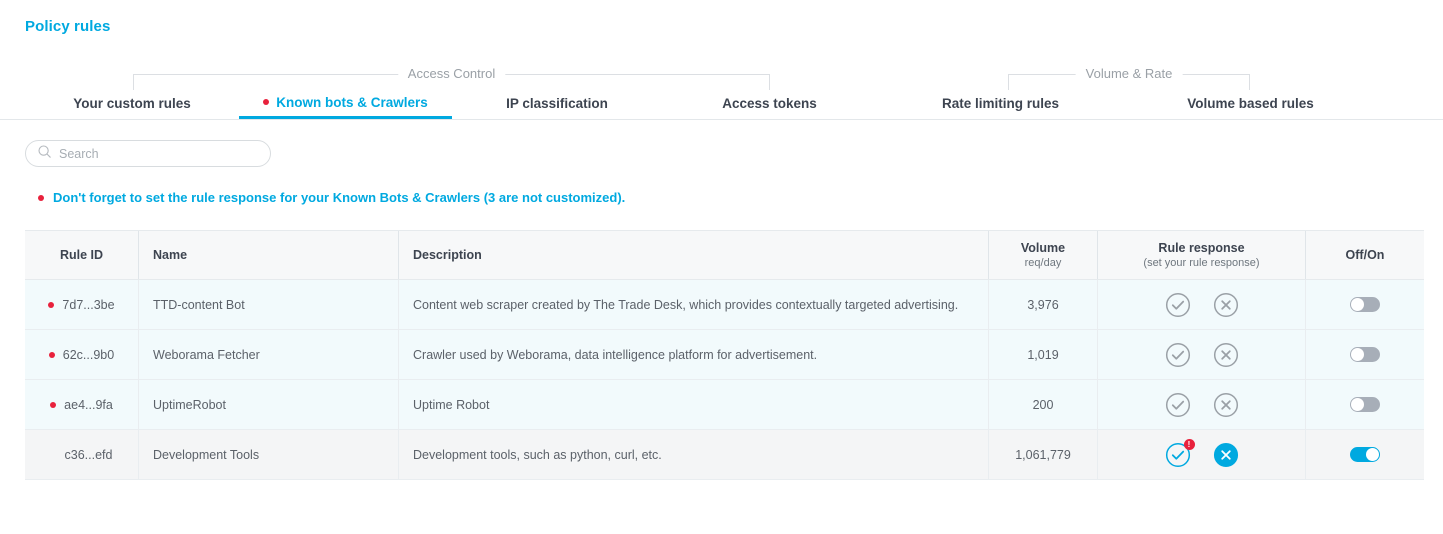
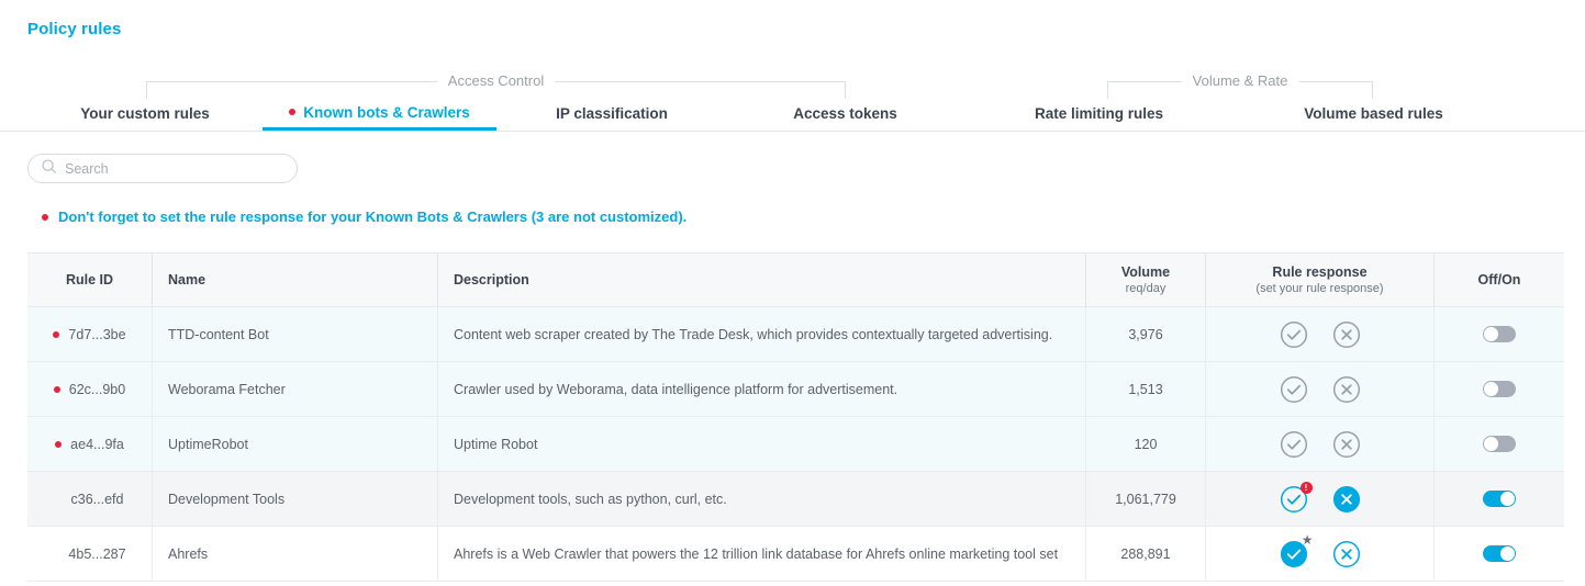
  Policy rules
  Access Control
  Volume & Rate
  Your custom rules
  Known bots & Crawlers
  IP classification
  Access tokens
  Rate limiting rules
  Volume based rules
  Search
  Don't forget to set the rule response for your Known Bots & Crawlers (3 are not customized).
  Rule ID
  Name
  Description
  Volume
  req/day
  Rule response
  (set your rule response)
  Off/On
  7d7...3be
  TTD-content Bot
  Content web scraper created by The Trade Desk, which provides contextually targeted advertising.
  3,976
  62c...9b0
  Weborama Fetcher
  Crawler used by Weborama, data intelligence platform for advertisement.
- 1,019
+ 1,513
  ae4...9fa
  UptimeRobot
  Uptime Robot
- 200
+ 120
  c36...efd
  Development Tools
  Development tools, such as python, curl, etc.
  1,061,779
  !
+ 4b5...287
+ Ahrefs
+ Ahrefs is a Web Crawler that powers the 12 trillion link database for Ahrefs online marketing tool set
+ 288,891
+ ★
